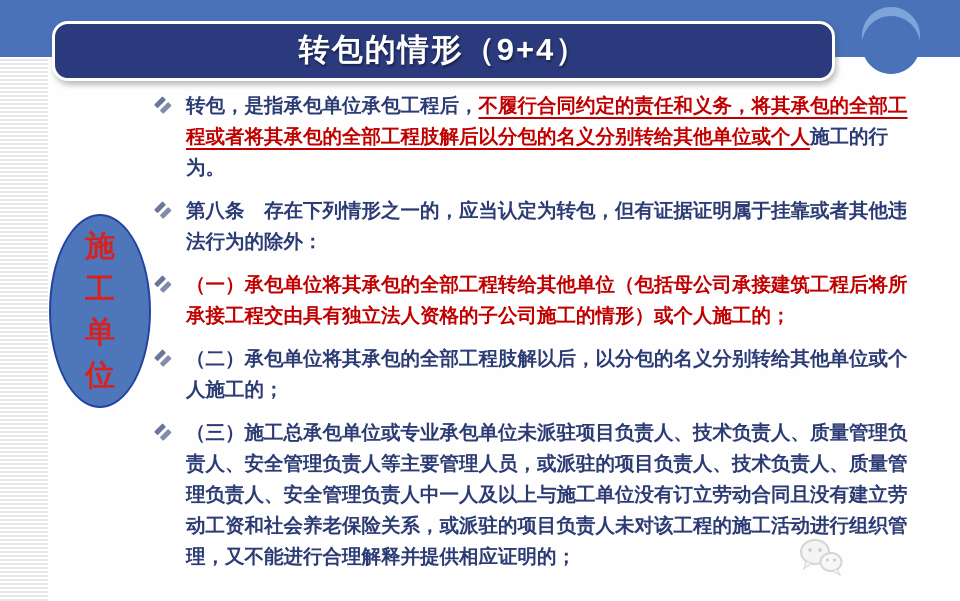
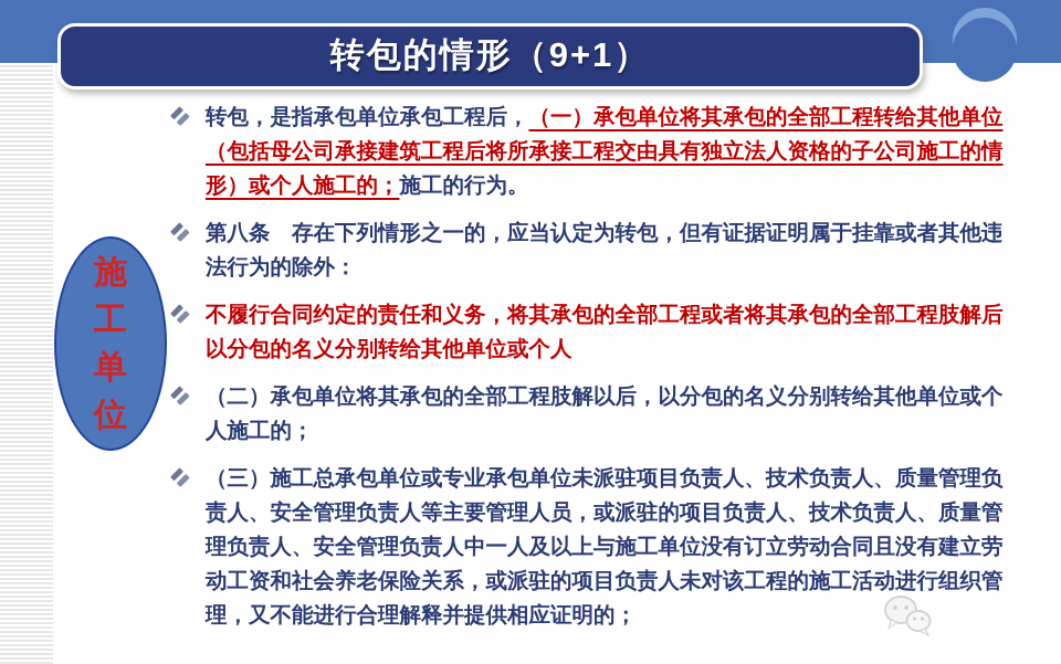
- 转包的情形（9+4）
+ 转包的情形（9+1）
  施
  工
  单
  位
- 转包，是指承包单位承包工程后，不履行合同约定的责任和义务，将其承包的全部工程或者将其承包的全部工程肢解后以分包的名义分别转给其他单位或个人施工的行为。
+ 转包，是指承包单位承包工程后，（一）承包单位将其承包的全部工程转给其他单位（包括母公司承接建筑工程后将所承接工程交由具有独立法人资格的子公司施工的情形）或个人施工的；施工的行为。
  第八条 存在下列情形之一的，应当认定为转包，但有证据证明属于挂靠或者其他违法行为的除外：
- （一）承包单位将其承包的全部工程转给其他单位（包括母公司承接建筑工程后将所承接工程交由具有独立法人资格的子公司施工的情形）或个人施工的；
+ 不履行合同约定的责任和义务，将其承包的全部工程或者将其承包的全部工程肢解后以分包的名义分别转给其他单位或个人
  （二）承包单位将其承包的全部工程肢解以后，以分包的名义分别转给其他单位或个人施工的；
  （三）施工总承包单位或专业承包单位未派驻项目负责人、技术负责人、质量管理负责人、安全管理负责人等主要管理人员，或派驻的项目负责人、技术负责人、质量管理负责人、安全管理负责人中一人及以上与施工单位没有订立劳动合同且没有建立劳动工资和社会养老保险关系，或派驻的项目负责人未对该工程的施工活动进行组织管理，又不能进行合理解释并提供相应证明的；
